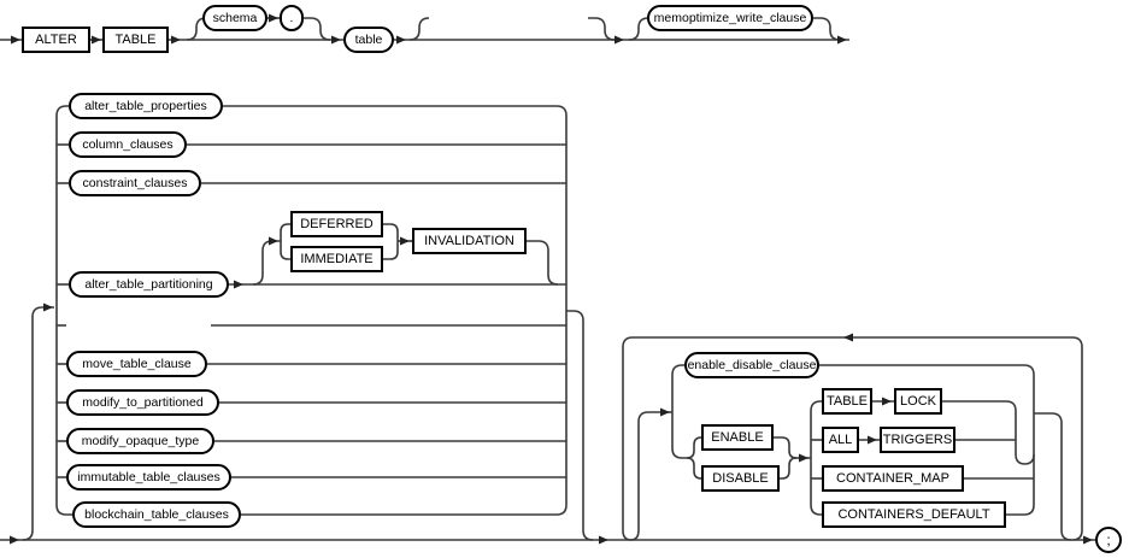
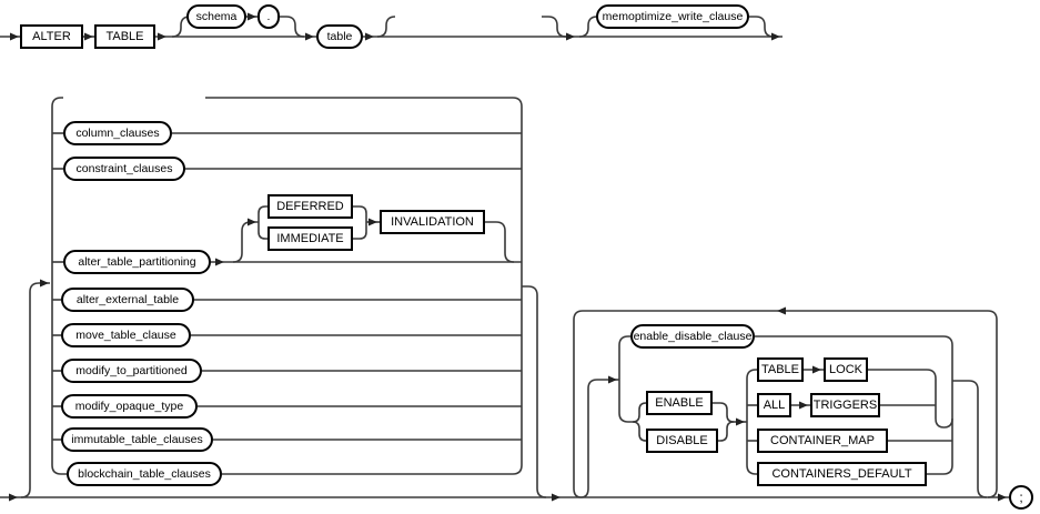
  ALTER
  TABLE
  schema
  .
  table
  memoptimize_write_clause
- alter_table_properties
  column_clauses
  constraint_clauses
  alter_table_partitioning
  DEFERRED
  IMMEDIATE
  INVALIDATION
+ alter_external_table
  move_table_clause
  modify_to_partitioned
  modify_opaque_type
  immutable_table_clauses
  blockchain_table_clauses
  enable_disable_clause
  ENABLE
  DISABLE
  TABLE
  LOCK
  ALL
  TRIGGERS
  CONTAINER_MAP
  CONTAINERS_DEFAULT
  ;
